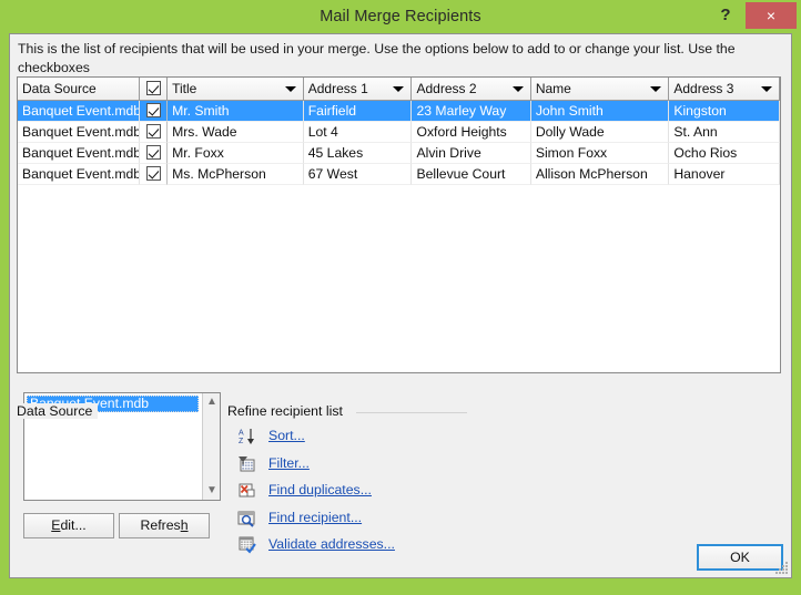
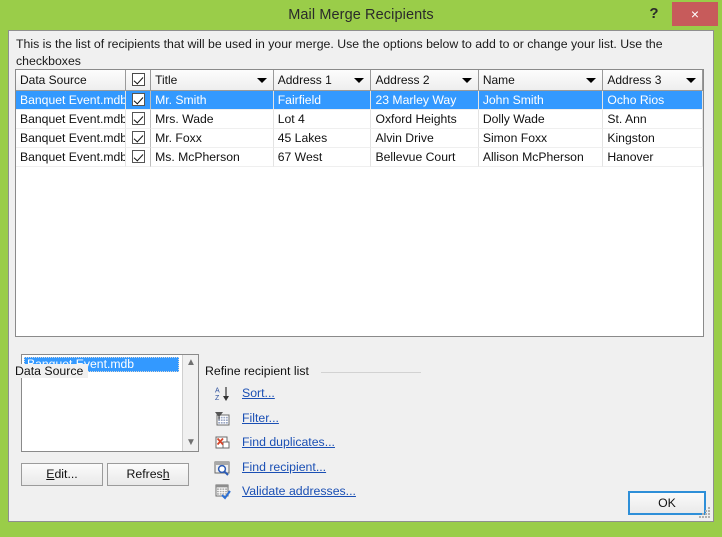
  Mail Merge Recipients
  ?
  ×
  This is the list of recipients that will be used in your merge. Use the options below to add to or change your list. Use the checkboxes
  Data Source
  Title
  Address 1
  Address 2
  Name
  Address 3
  Banquet Event.mdb
  Mr. Smith
  Fairfield
  23 Marley Way
  John Smith
- Kingston
+ Ocho Rios
  Banquet Event.mdb
  Mrs. Wade
  Lot 4
  Oxford Heights
  Dolly Wade
  St. Ann
  Banquet Event.mdb
  Mr. Foxx
  45 Lakes
  Alvin Drive
  Simon Foxx
- Ocho Rios
+ Kingston
  Banquet Event.mdb
  Ms. McPherson
  67 West
  Bellevue Court
  Allison McPherson
  Hanover
  Data Source
  ▲
  ▼
  Edit...
  Refresh
  Refine recipient list
  Sort...
  Filter...
  Find duplicates...
  Find recipient...
  Validate addresses...
  OK
